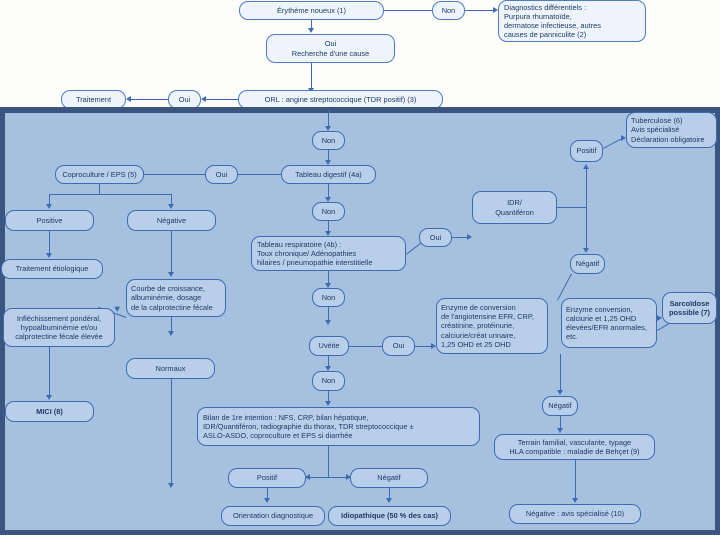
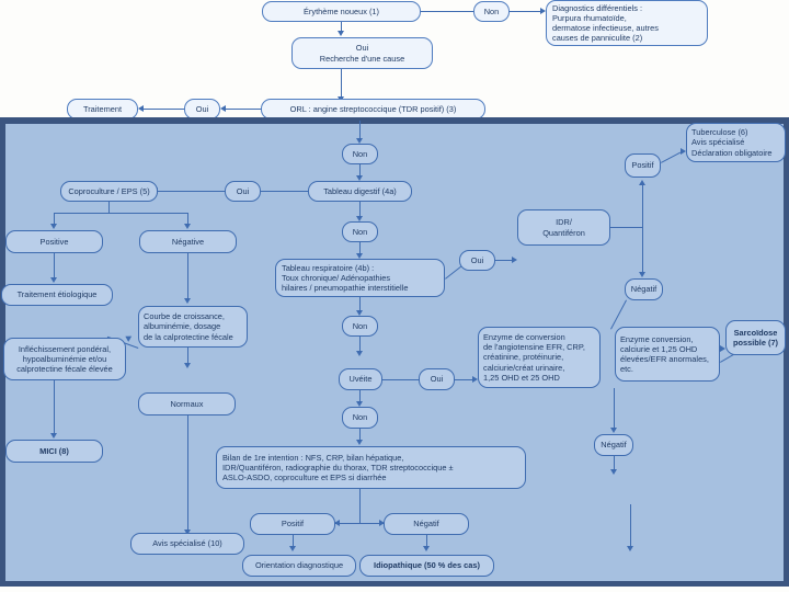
  Érythème noueux (1)
  Non
  Diagnostics différentiels :
  Purpura rhumatoïde,
  dermatose infectieuse, autres
  causes de panniculite (2)
  Oui
  Recherche d'une cause
  Traitement
  Oui
  ORL : angine streptococcique (TDR positif) (3)
  Non
  Tableau digestif (4a)
  Oui
  Coproculture / EPS (5)
  Positive
  Négative
  Traitement étiologique
  Courbe de croissance,
  albuminémie, dosage
  de la calprotectine fécale
  Infléchissement pondéral,
  hypoalbuminémie et/ou
  calprotectine fécale élevée
  Normaux
  MICI (8)
  Non
  Tableau respiratoire (4b) :
  Toux chronique/ Adénopathies
  hilaires / pneumopathie interstitielle
  Oui
  IDR/
  Quantiféron
  Positif
  Tuberculose (6)
  Avis spécialisé
  Déclaration obligatoire
  Négatif
  Non
  Uvéite
  Oui
  Enzyme de conversion
  de l'angiotensine EFR, CRP,
  créatinine, protéinurie,
  calciurie/créat urinaire,
  1,25 OHD et 25 OHD
  Enzyme conversion,
  calciurie et 1,25 OHD
  élevées/EFR anormales,
  etc.
  Sarcoïdose
  possible (7)
  Négatif
- Terrain familial, vascularite, typage
- HLA compatible : maladie de Behçet (9)
- Négative : avis spécialisé (10)
  Non
  Bilan de 1re intention : NFS, CRP, bilan hépatique,
  IDR/Quantiféron, radiographie du thorax, TDR streptococcique ±
  ASLO-ASDO, coproculture et EPS si diarrhée
  Positif
  Négatif
  Orientation diagnostique
  Idiopathique (50 % des cas)
+ Avis spécialisé (10)
